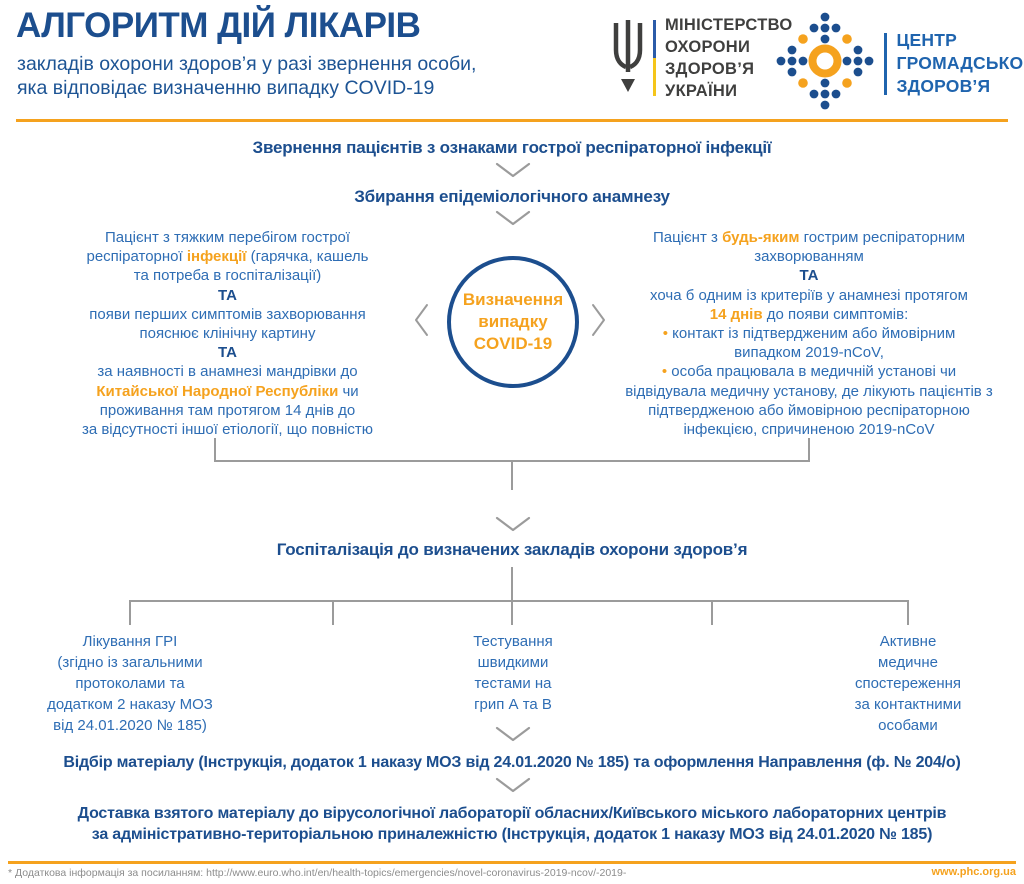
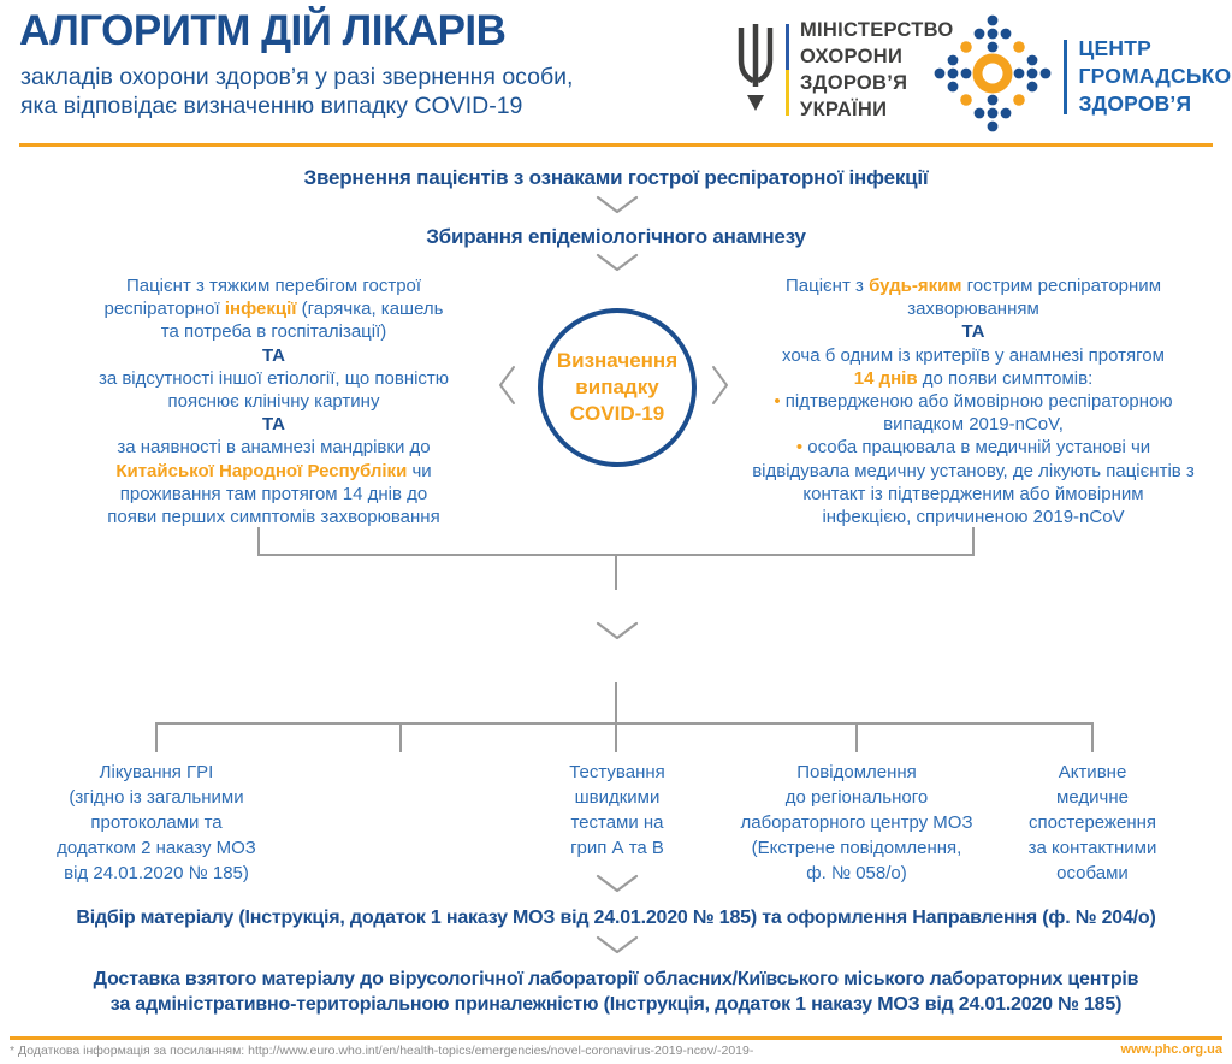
  АЛГОРИТМ ДІЙ ЛІКАРІВ
  закладів охорони здоров’я у разі звернення особи,
  яка відповідає визначенню випадку COVID-19
  МІНІСТЕРСТВО
  ОХОРОНИ
  ЗДОРОВ’Я
  УКРАЇНИ
  ЦЕНТР
  ГРОМАДСЬКО
  ЗДОРОВ’Я
  Звернення пацієнтів з ознаками гострої респіраторної інфекції
  Збирання епідеміологічного анамнезу
  Пацієнт з тяжким перебігом гострої
  респіраторної інфекції (гарячка, кашель
  та потреба в госпіталізації)
  ТА
- появи перших симптомів захворювання
+ за відсутності іншої етіології, що повністю
  пояснює клінічну картину
  ТА
  за наявності в анамнезі мандрівки до
  Китайської Народної Республіки чи
  проживання там протягом 14 днів до
- за відсутності іншої етіології, що повністю
+ появи перших симптомів захворювання
  Визначення
  випадку
  COVID-19
  Пацієнт з будь-яким гострим респіраторним
  захворюванням
  ТА
  хоча б одним із критеріїв у анамнезі протягом
  14 днів до появи симптомів:
- • контакт із підтвердженим або ймовірним
+ • підтвердженою або ймовірною респіраторною
  випадком 2019-nCoV,
  • особа працювала в медичній установі чи
  відвідувала медичну установу, де лікують пацієнтів з
- підтвердженою або ймовірною респіраторною
+ контакт із підтвердженим або ймовірним
  інфекцією, спричиненою 2019-nCoV
- Госпіталізація до визначених закладів охорони здоров’я
  Лікування ГРІ
  (згідно із загальними
  протоколами та
  додатком 2 наказу МОЗ
  від 24.01.2020 № 185)
  Тестування
  швидкими
  тестами на
  грип А та В
+ Повідомлення
+ до регіонального
+ лабораторного центру МОЗ
+ (Екстрене повідомлення,
+ ф. № 058/о)
  Активне
  медичне
  спостереження
  за контактними
  особами
  Відбір матеріалу (Інструкція, додаток 1 наказу МОЗ від 24.01.2020 № 185) та оформлення Направлення (ф. № 204/о)
  Доставка взятого матеріалу до вірусологічної лабораторії обласних/Київського міського лабораторних центрів
  за адміністративно-територіальною приналежністю (Інструкція, додаток 1 наказу МОЗ від 24.01.2020 № 185)
  * Додаткова інформація за посиланням: http://www.euro.who.int/en/health-topics/emergencies/novel-coronavirus-2019-ncov/-2019-
  www.phc.org.ua
